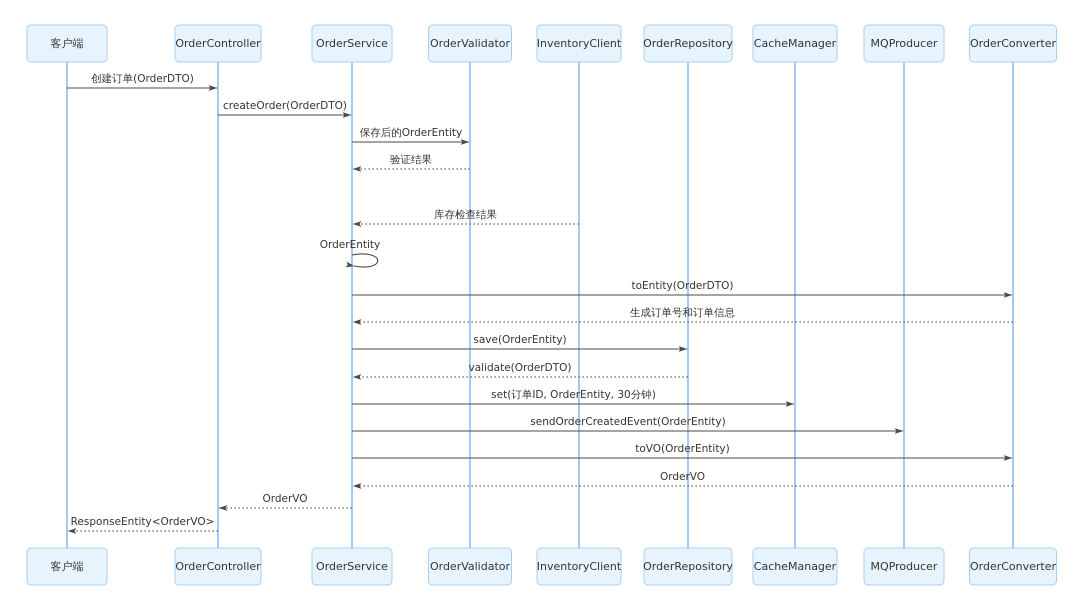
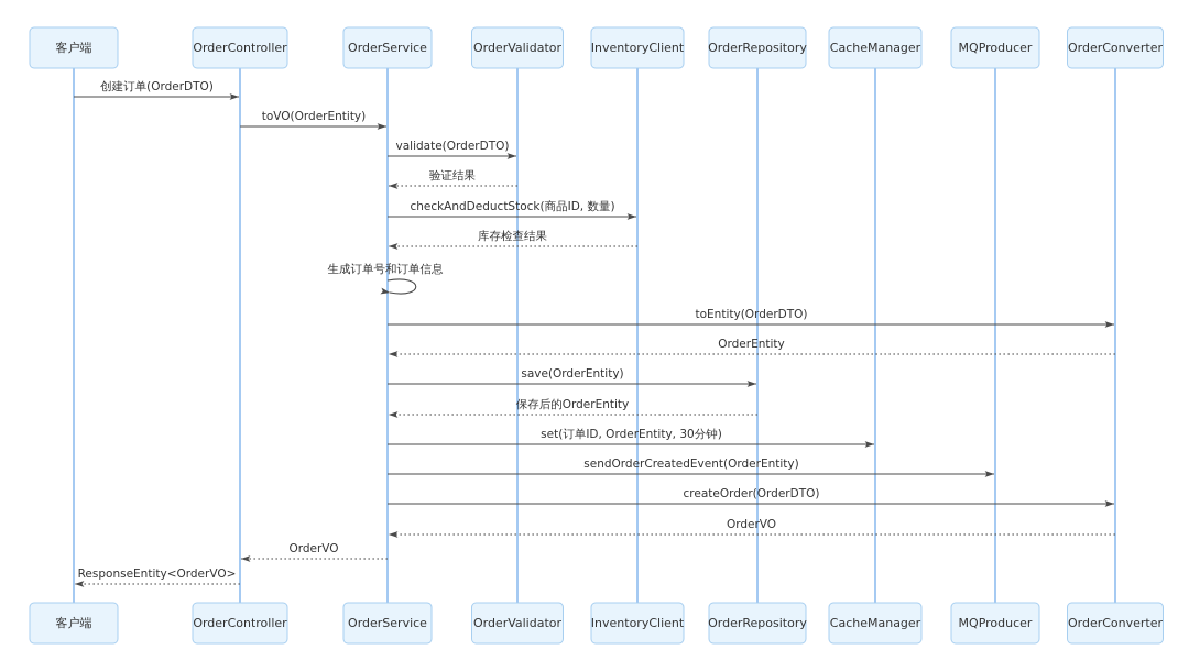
  创建订单(OrderDTO)
- createOrder(OrderDTO)
+ toVO(OrderEntity)
- 保存后的OrderEntity
+ validate(OrderDTO)
  验证结果
+ checkAndDeductStock(商品ID, 数量)
  库存检查结果
- OrderEntity
+ 生成订单号和订单信息
  toEntity(OrderDTO)
- 生成订单号和订单信息
+ OrderEntity
  save(OrderEntity)
- validate(OrderDTO)
+ 保存后的OrderEntity
  set(订单ID, OrderEntity, 30分钟)
  sendOrderCreatedEvent(OrderEntity)
- toVO(OrderEntity)
+ createOrder(OrderDTO)
  OrderVO
  OrderVO
  ResponseEntity<OrderVO>
  客户端
  OrderController
  OrderService
  OrderValidator
  InventoryClient
  OrderRepository
  CacheManager
  MQProducer
  OrderConverter
  客户端
  OrderController
  OrderService
  OrderValidator
  InventoryClient
  OrderRepository
  CacheManager
  MQProducer
  OrderConverter
